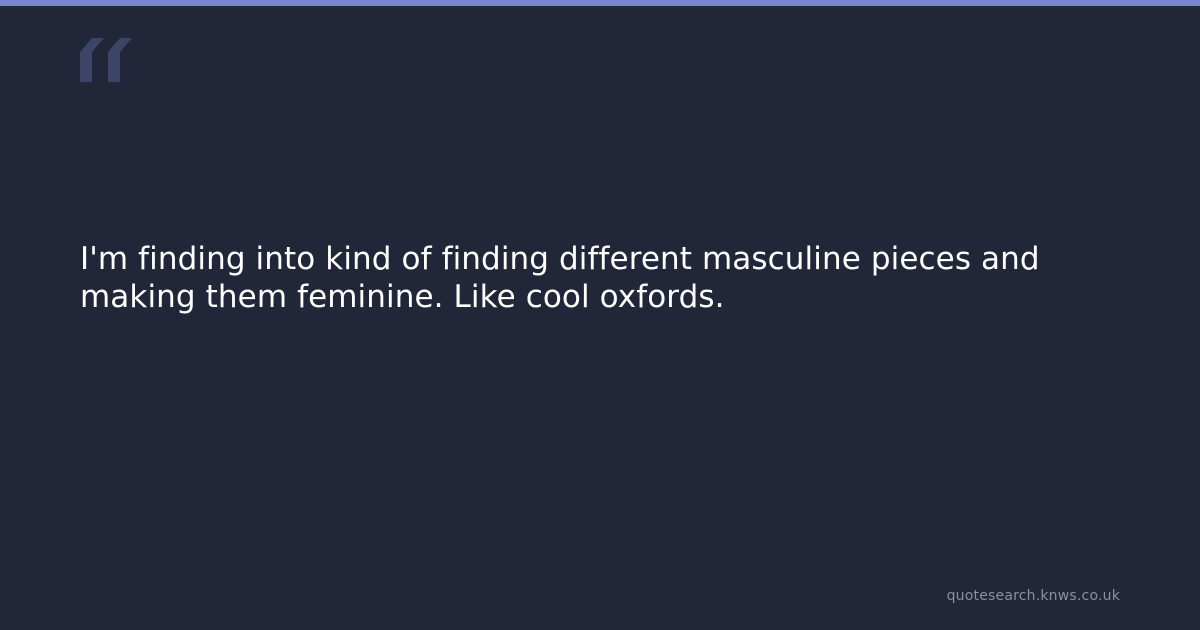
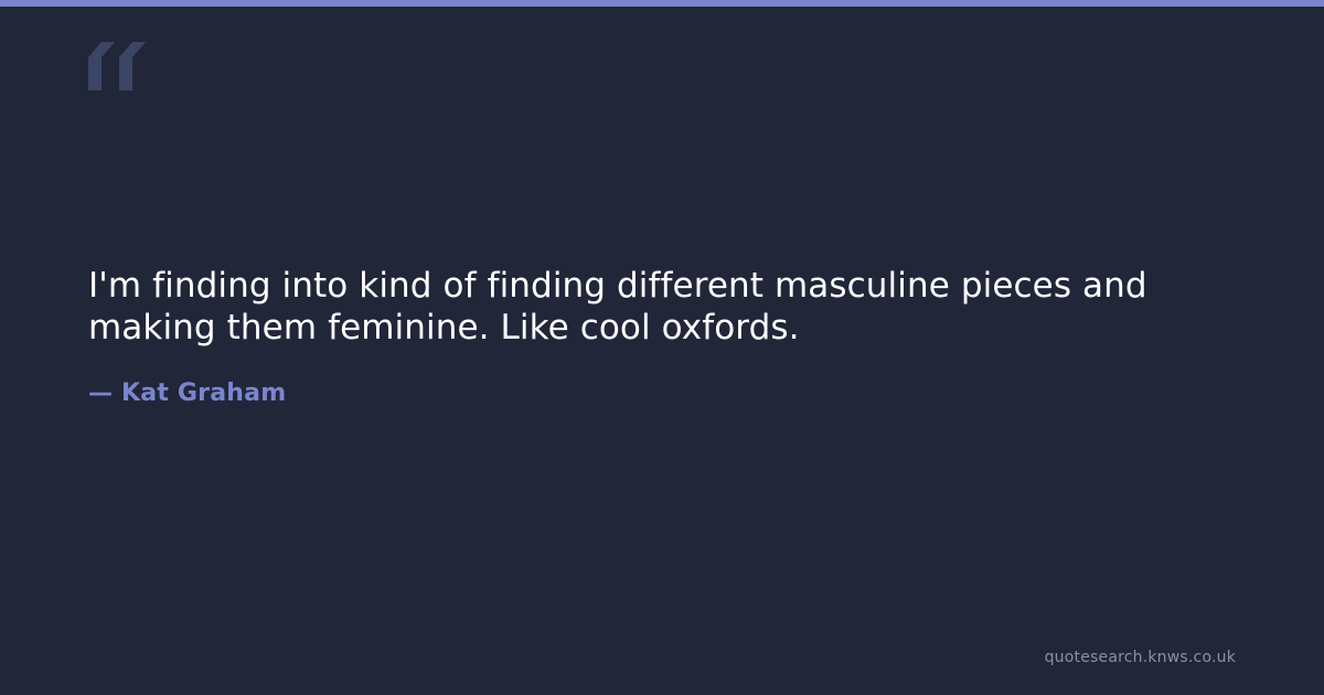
  I'm finding into kind of finding different masculine pieces and making them feminine. Like cool oxfords.
+ — Kat Graham
  quotesearch.knws.co.uk
